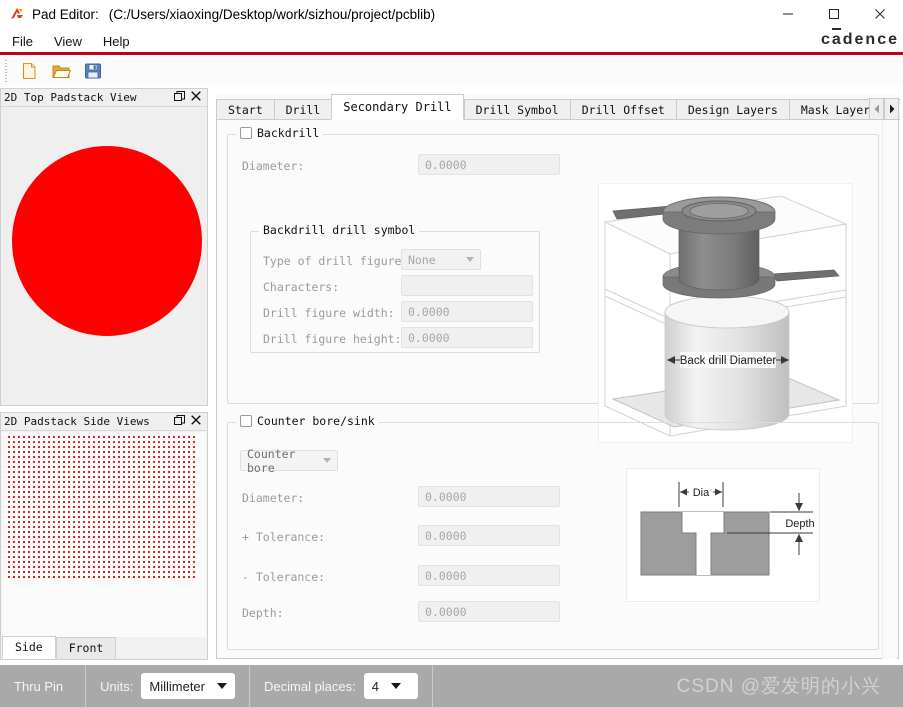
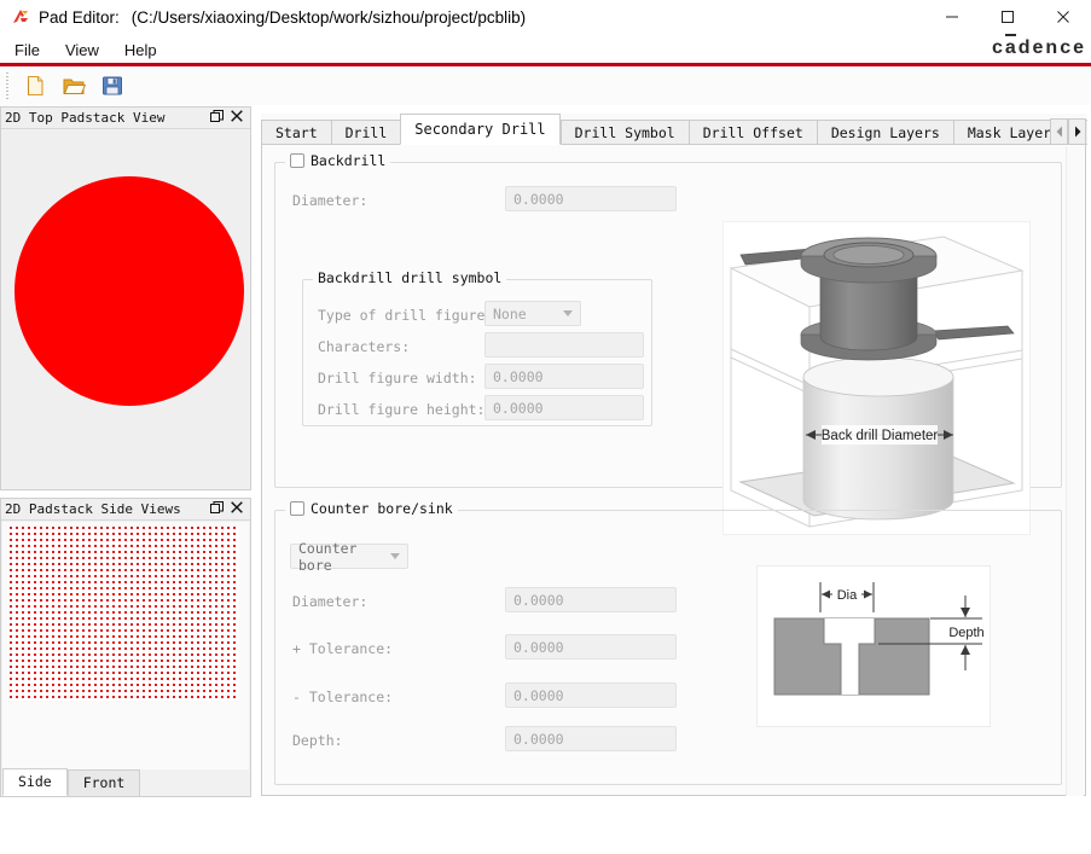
  Pad Editor:
  (C:/Users/xiaoxing/Desktop/work/sizhou/project/pcblib)
  File
  View
  Help
  cadence
  2D Top Padstack View
  2D Padstack Side Views
  Side
  Front
  Start
  Drill
  Secondary Drill
  Drill Symbol
  Drill Offset
  Design Layers
  Mask Layer
  Backdrill
  Diameter:
  0.0000
  Backdrill drill symbol
  Type of drill figure
  None
  Characters:
  Drill figure width:
  0.0000
  Drill figure height:
  0.0000
  Back drill Diameter
  Counter bore/sink
  Counter bore
  Diameter:
  0.0000
  + Tolerance:
  0.0000
  - Tolerance:
  0.0000
  Depth:
  0.0000
  Dia
  Depth
- Thru Pin
- Units:
- Millimeter
- Decimal places:
- 4
- CSDN @爱发明的小兴
